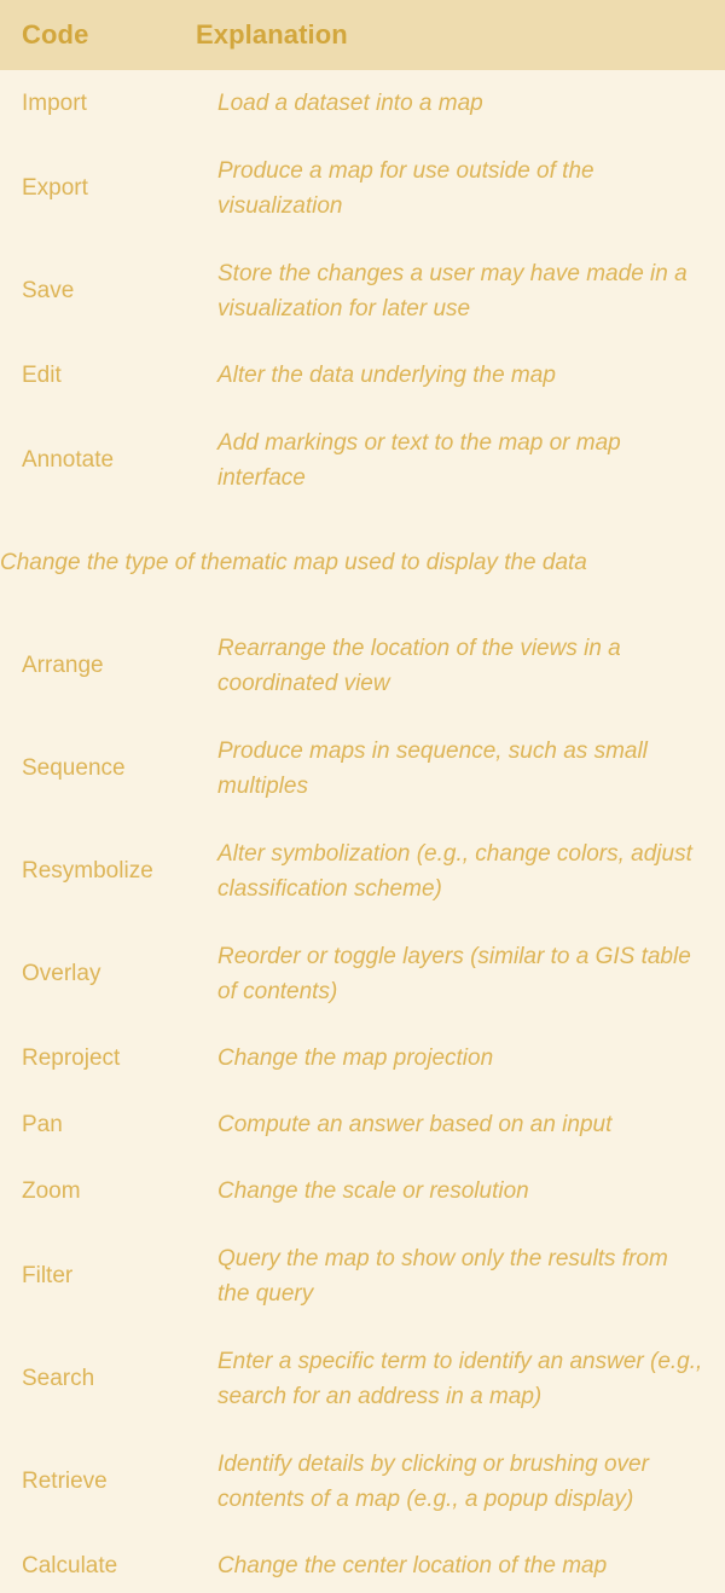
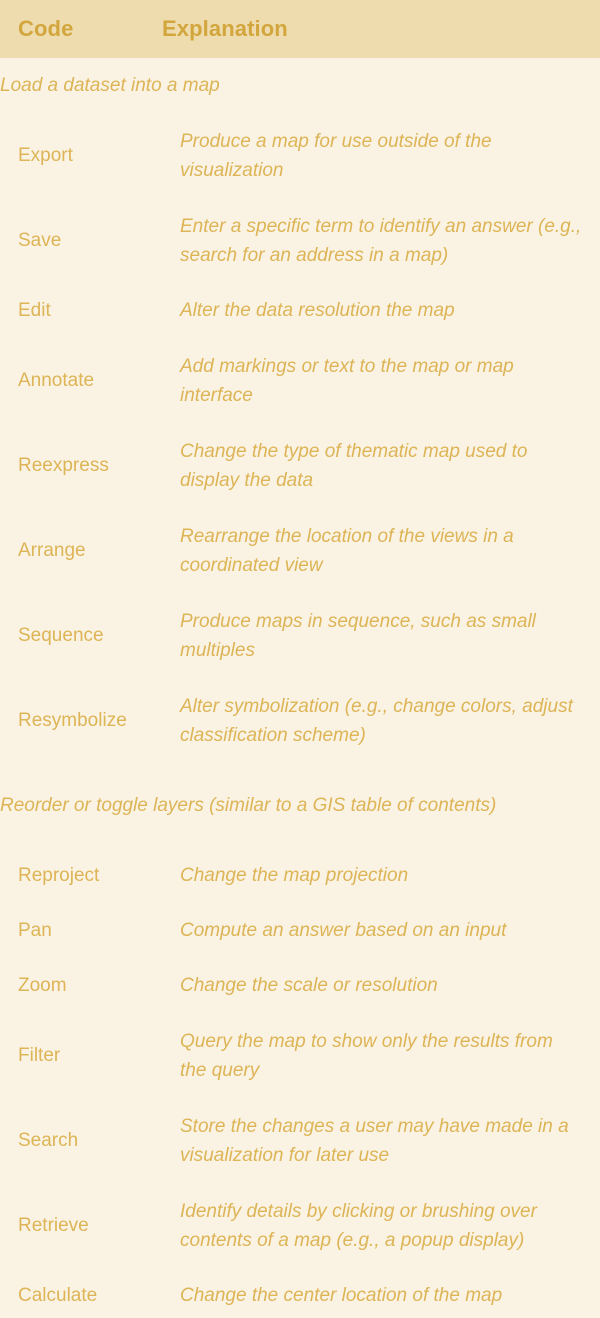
  Code
  Explanation
- Import
  Load a dataset into a map
  Export
  Produce a map for use outside of the visualization
  Save
- Store the changes a user may have made in a visualization for later use
+ Enter a specific term to identify an answer (e.g., search for an address in a map)
  Edit
- Alter the data underlying the map
+ Alter the data resolution the map
  Annotate
  Add markings or text to the map or map interface
+ Reexpress
  Change the type of thematic map used to display the data
  Arrange
  Rearrange the location of the views in a coordinated view
  Sequence
  Produce maps in sequence, such as small multiples
  Resymbolize
  Alter symbolization (e.g., change colors, adjust classification scheme)
- Overlay
  Reorder or toggle layers (similar to a GIS table of contents)
  Reproject
  Change the map projection
  Pan
  Compute an answer based on an input
  Zoom
  Change the scale or resolution
  Filter
  Query the map to show only the results from the query
  Search
- Enter a specific term to identify an answer (e.g., search for an address in a map)
+ Store the changes a user may have made in a visualization for later use
  Retrieve
  Identify details by clicking or brushing over contents of a map (e.g., a popup display)
  Calculate
  Change the center location of the map
